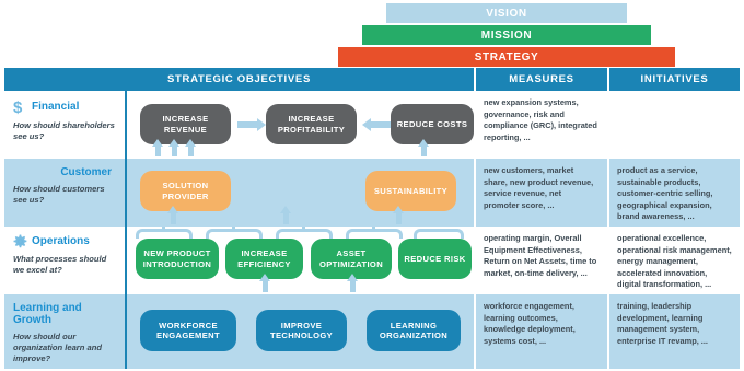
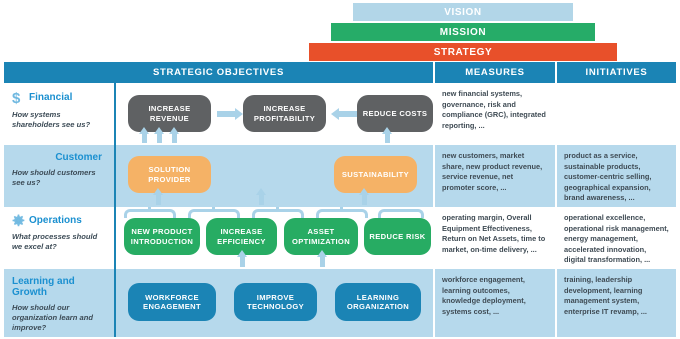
  VISION
  MISSION
  STRATEGY
  STRATEGIC OBJECTIVES
  MEASURES
  INITIATIVES
  $
  Financial
- How should shareholders see us?
+ How systems shareholders see us?
  INCREASE REVENUE
  INCREASE PROFITABILITY
  REDUCE COSTS
- new expansion systems, governance, risk and compliance (GRC), integrated reporting, ...
+ new financial systems, governance, risk and compliance (GRC), integrated reporting, ...
  Customer
  How should customers see us?
  SOLUTION PROVIDER
  SUSTAINABILITY
  new customers, market share, new product revenue, service revenue, net promoter score, ...
  product as a service, sustainable products, customer-centric selling, geographical expansion, brand awareness, ...
  Operations
  What processes should we excel at?
  NEW PRODUCT INTRODUCTION
  INCREASE EFFICIENCY
  ASSET OPTIMIZATION
  REDUCE RISK
  operating margin, Overall Equipment Effectiveness, Return on Net Assets, time to market, on-time delivery, ...
  operational excellence, operational risk management, energy management, accelerated innovation, digital transformation, ...
  Learning and Growth
  How should our organization learn and improve?
  WORKFORCE ENGAGEMENT
  IMPROVE TECHNOLOGY
  LEARNING ORGANIZATION
  workforce engagement, learning outcomes, knowledge deployment, systems cost, ...
  training, leadership development, learning management system, enterprise IT revamp, ...
